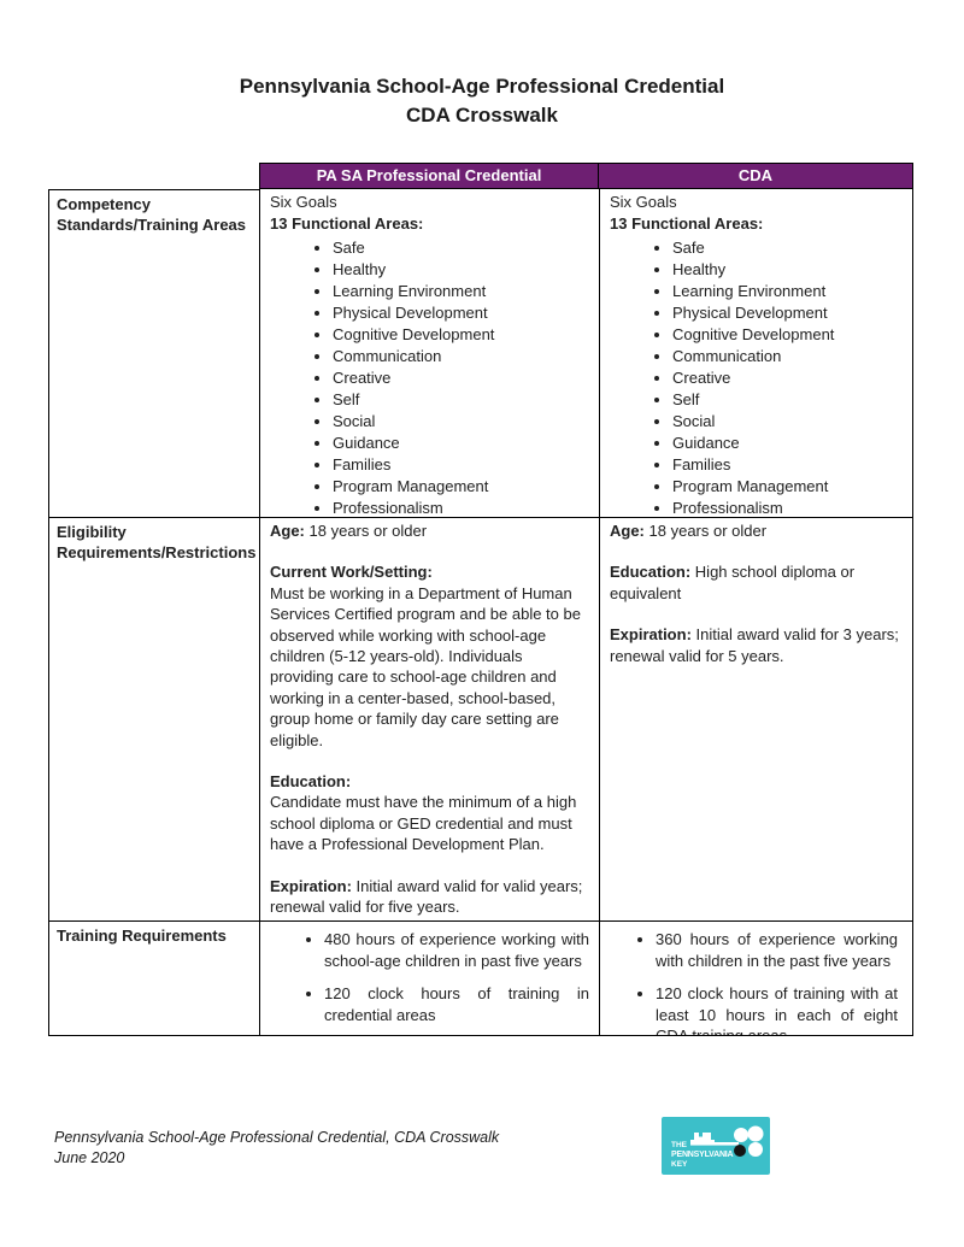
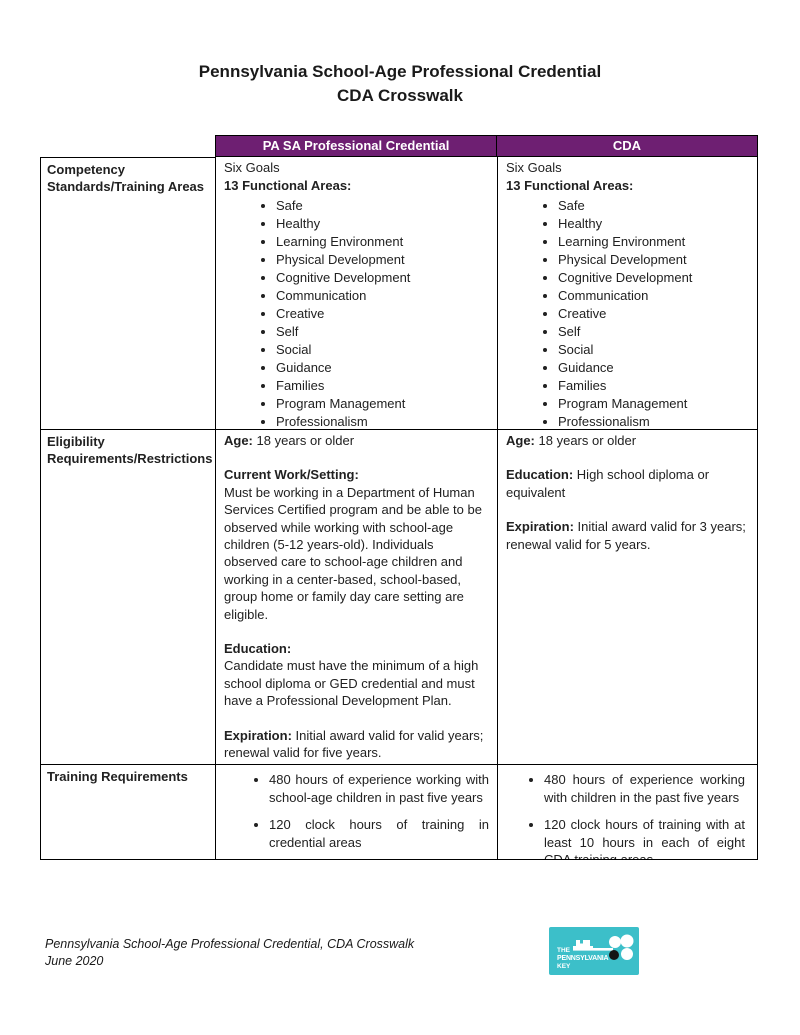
  Pennsylvania School-Age Professional Credential
  CDA Crosswalk
  PA SA Professional Credential
  CDA
  Competency Standards/Training Areas
  Six Goals
  13 Functional Areas:
  Safe
  Healthy
  Learning Environment
  Physical Development
  Cognitive Development
  Communication
  Creative
  Self
  Social
  Guidance
  Families
  Program Management
  Professionalism
  Six Goals
  13 Functional Areas:
  Safe
  Healthy
  Learning Environment
  Physical Development
  Cognitive Development
  Communication
  Creative
  Self
  Social
  Guidance
  Families
  Program Management
  Professionalism
  Eligibility Requirements/Restrictions
  Age: 18 years or older
  Current Work/Setting:
- Must be working in a Department of Human Services Certified program and be able to be observed while working with school-age children (5-12 years-old). Individuals providing care to school-age children and working in a center-based, school-based, group home or family day care setting are eligible.
+ Must be working in a Department of Human Services Certified program and be able to be observed while working with school-age children (5-12 years-old). Individuals observed care to school-age children and working in a center-based, school-based, group home or family day care setting are eligible.
  Education:
  Candidate must have the minimum of a high school diploma or GED credential and must have a Professional Development Plan.
  Expiration: Initial award valid for valid years; renewal valid for five years.
  Age: 18 years or older
  Education: High school diploma or equivalent
  Expiration: Initial award valid for 3 years; renewal valid for 5 years.
  Training Requirements
  480 hours of experience working with school-age children in past five years
  120 clock hours of training in credential areas
- 360 hours of experience working with children in the past five years
+ 480 hours of experience working with children in the past five years
  120 clock hours of training with at least 10 hours in each of eight
  Pennsylvania School-Age Professional Credential, CDA Crosswalk
  June 2020
